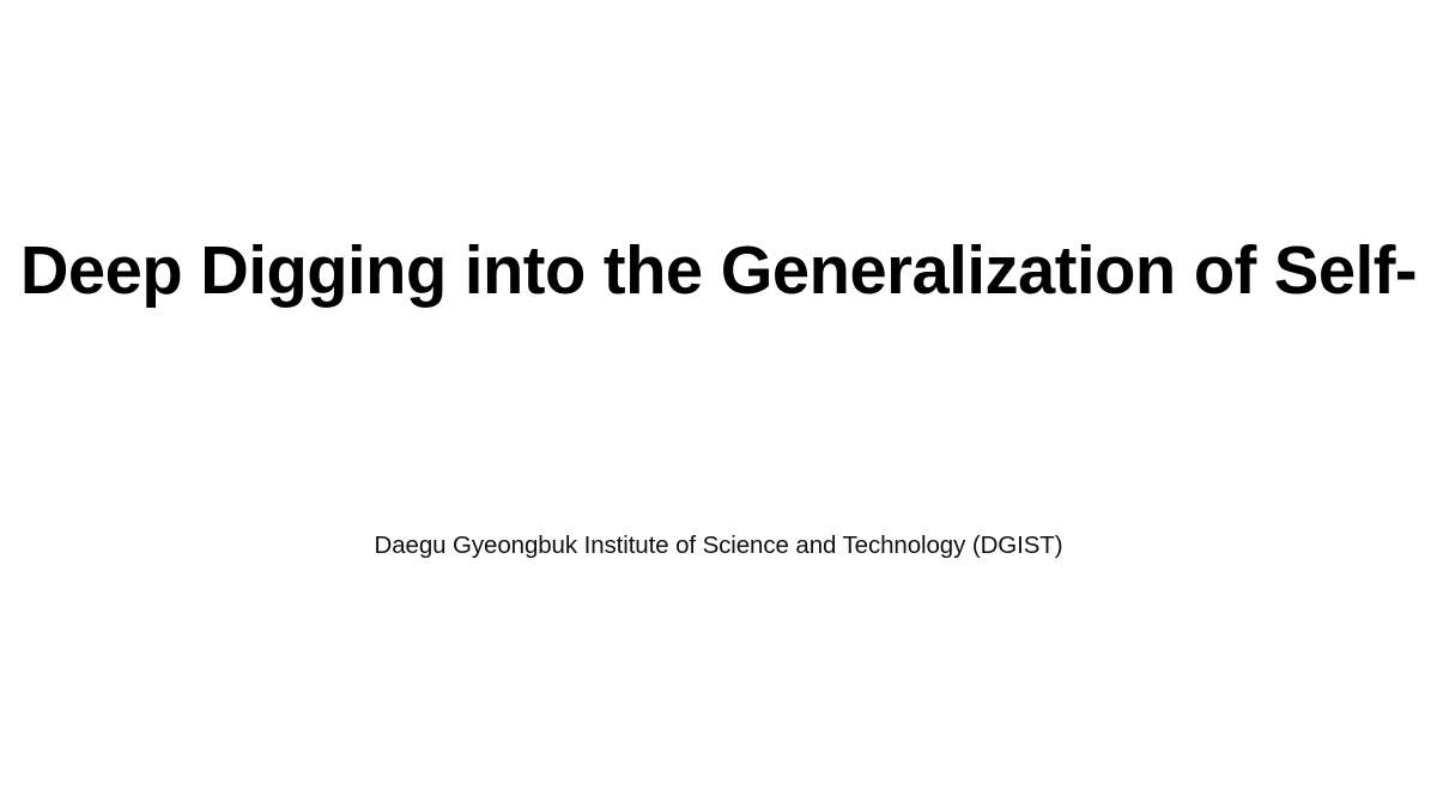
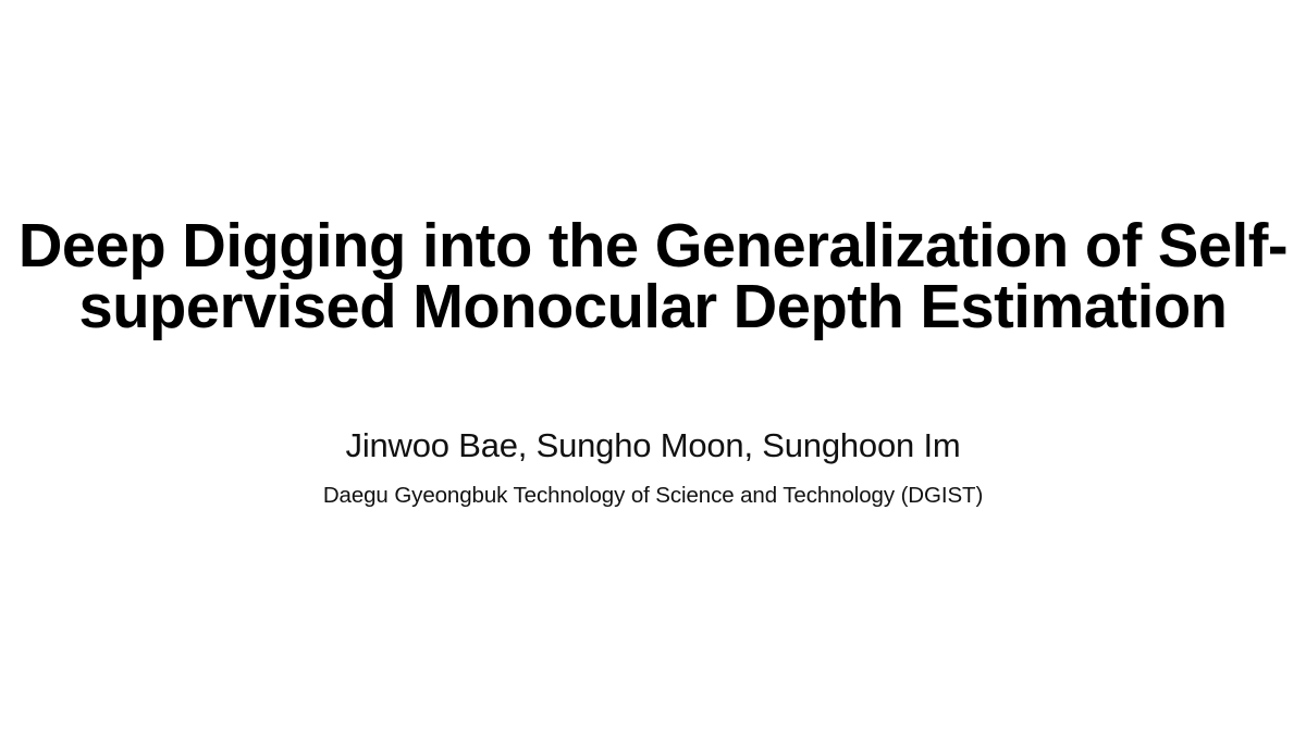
  Deep Digging into the Generalization of Self-
+ supervised Monocular Depth Estimation
+ Jinwoo Bae, Sungho Moon, Sunghoon Im
- Daegu Gyeongbuk Institute of Science and Technology (DGIST)
+ Daegu Gyeongbuk Technology of Science and Technology (DGIST)
